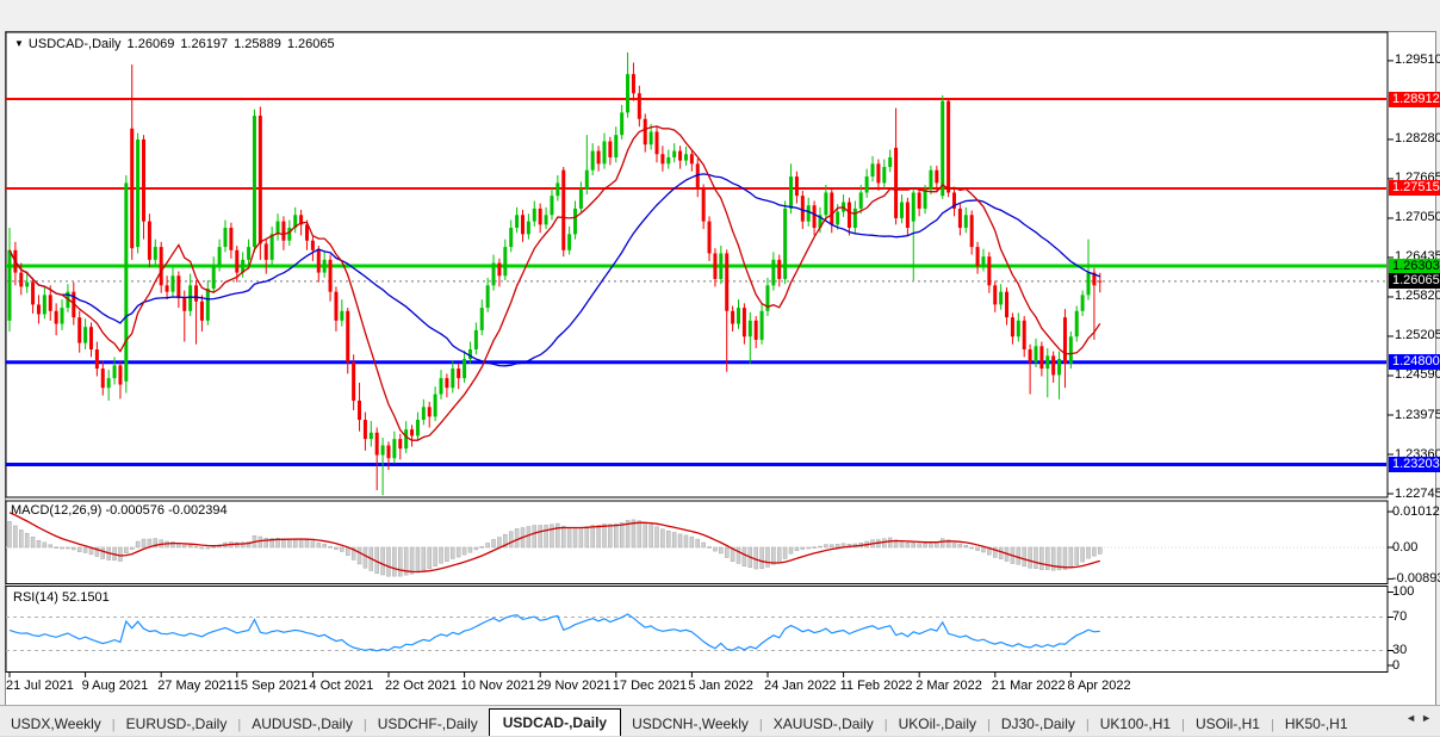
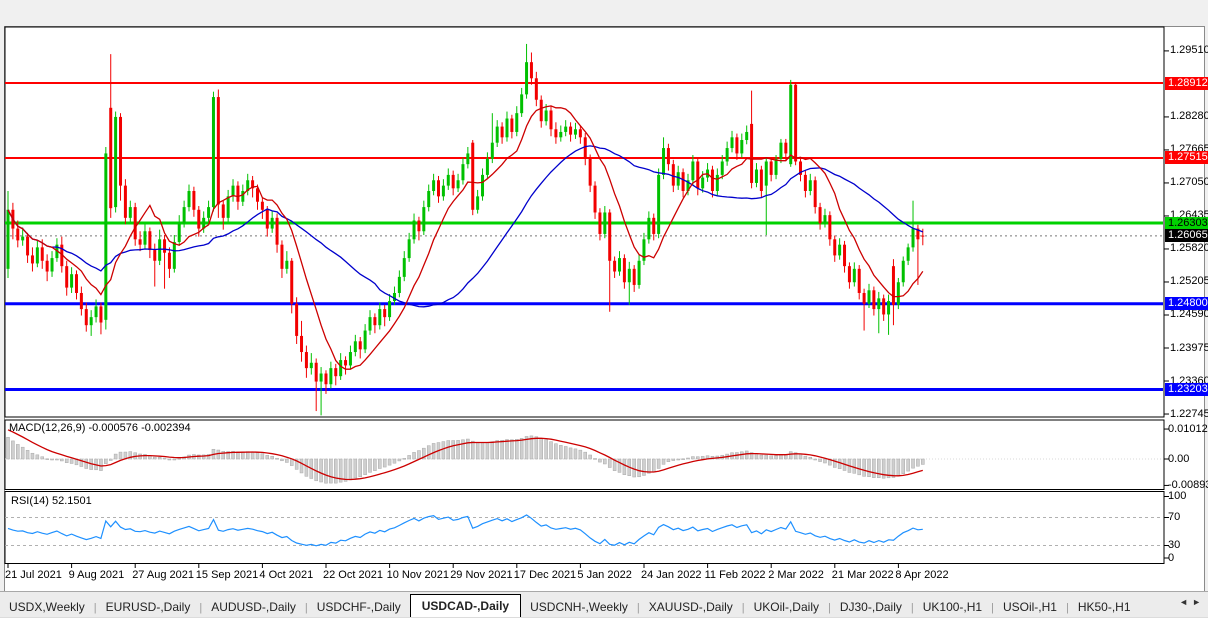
- ▼ USDCAD-,Daily 1.26069 1.26197 1.25889 1.26065
  MACD(12,26,9) -0.000576 -0.002394
  RSI(14) 52.1501
  1.29510
  1.28280
  1.27665
  1.27050
  1.26435
  1.25820
  1.25205
  1.24590
  1.23975
  1.23360
  1.22745
  0.01012
  0.00
  -0.0089
  100
  70
  30
  0
  21 Jul 2021
  9 Aug 2021
- 27 May 2021
+ 27 Aug 2021
  15 Sep 2021
  4 Oct 2021
  22 Oct 2021
  10 Nov 2021
  29 Nov 2021
  17 Dec 2021
  5 Jan 2022
  24 Jan 2022
  11 Feb 2022
  2 Mar 2022
  21 Mar 2022
  8 Apr 2022
  1.28912
  1.27515
  1.26303
  1.24800
  1.23203
  1.26065
  USDX,Weekly
  |
  EURUSD-,Daily
  |
  AUDUSD-,Daily
  |
  USDCHF-,Daily
  USDCAD-,Daily
  USDCNH-,Weekly
  |
  XAUUSD-,Daily
  |
  UKOil-,Daily
  |
  DJ30-,Daily
  |
  UK100-,H1
  |
  USOil-,H1
  |
  HK50-,H1
  ◄►
